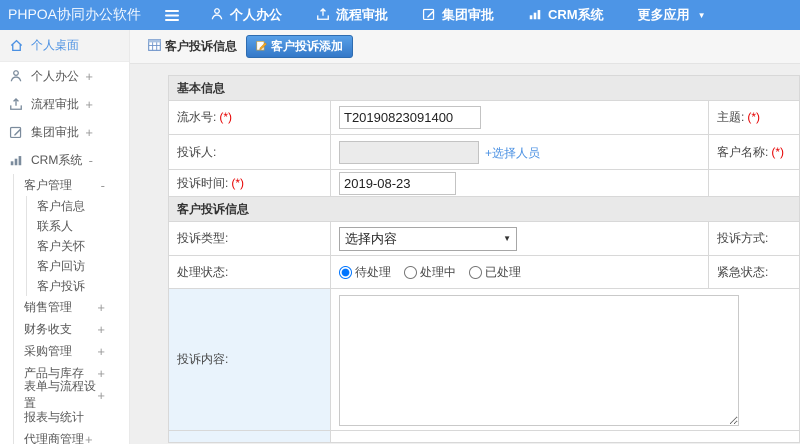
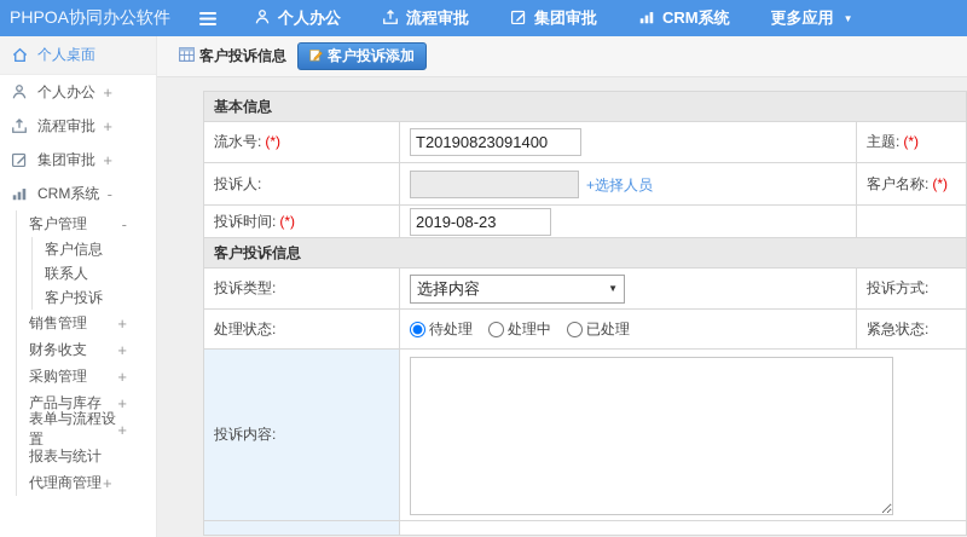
  PHPOA协同办公软件
  个人办公
  流程审批
  集团审批
  CRM系统
  更多应用
  ▼
  个人桌面
  个人办公
  +
  流程审批
  +
  集团审批
  +
  CRM系统
  -
  客户管理
  -
  客户信息
  联系人
- 客户关怀
- 客户回访
  客户投诉
  销售管理
  +
  财务收支
  +
  采购管理
  +
  产品与库存
  +
  表单与流程设置
  +
  报表与统计
  代理商管理
  +
  客户投诉信息
  客户投诉添加
  基本信息
  流水号: (*)	T20190823091400	主题: (*)
  投诉人:	+选择人员	客户名称: (*)
  投诉时间: (*)	2019-08-23
  客户投诉信息
  投诉类型:	选择内容 ▼	投诉方式:
  处理状态:	待处理 处理中 已处理	紧急状态:
  投诉内容:
